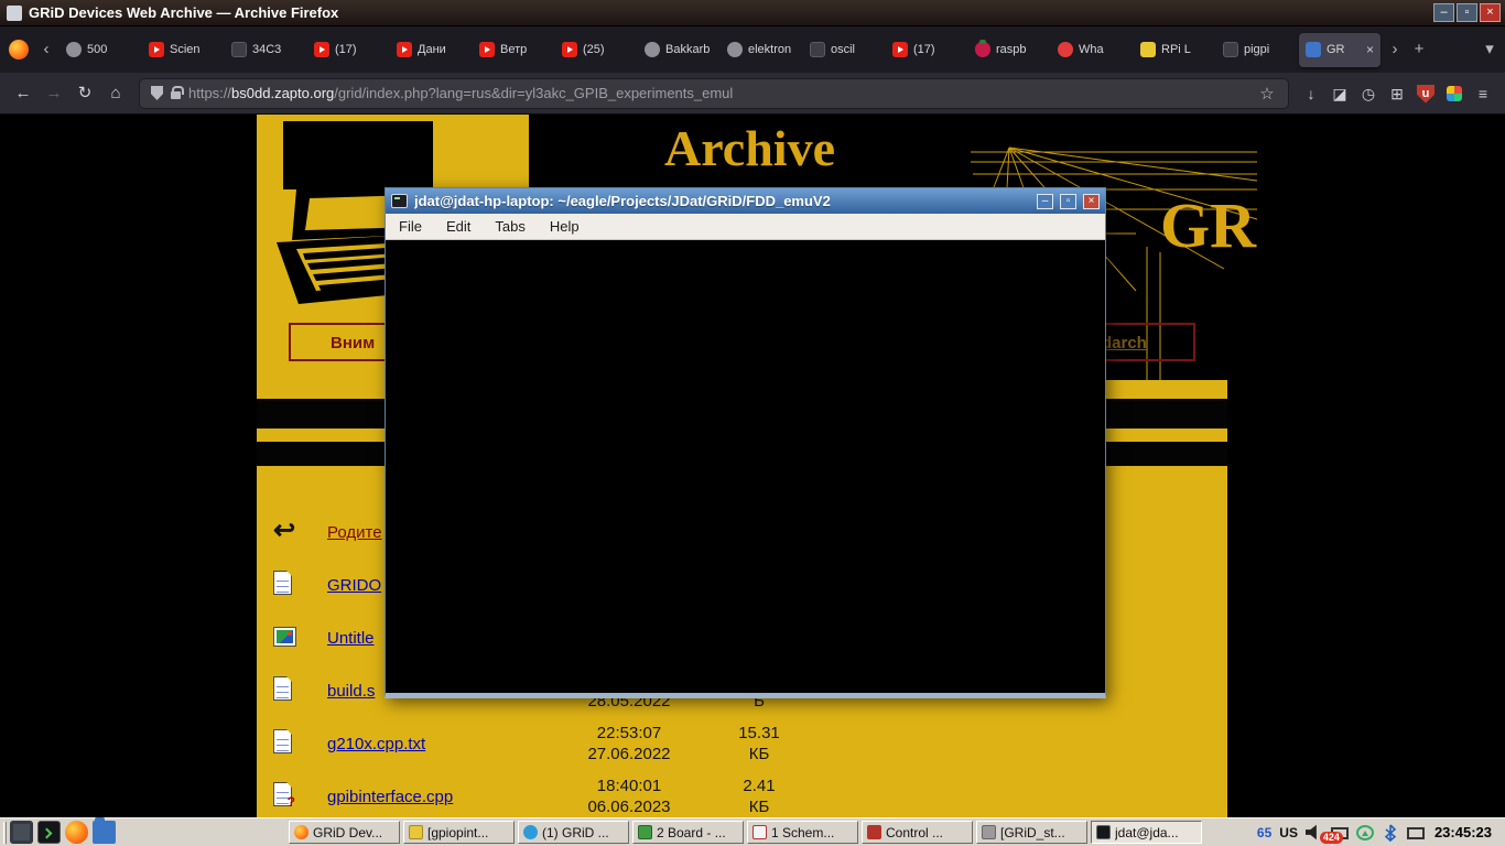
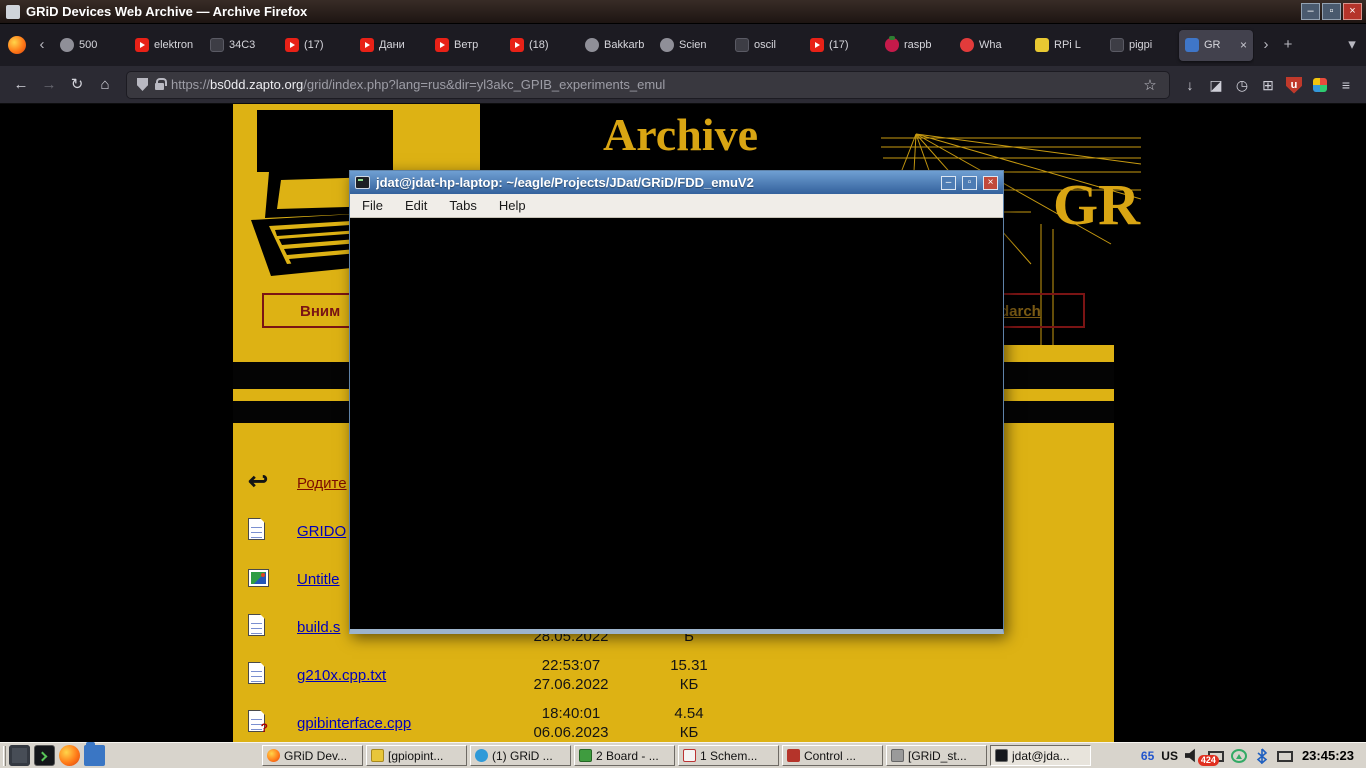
  GRiD Devices Web Archive — Archive Firefox
  –
  ▫
  ×
  ‹
  500
- Scien
+ elektron
  34C3
  (17)
  Дани
  Ветр
- (25)
+ (18)
  Bakkarb
- elektron
+ Scien
  oscil
  (17)
  raspb
  Wha
  RPi L
  pigpi
  GR
  ×
  ›
  +
  ▾
  ←
  →
  ↻
  ⌂
  https://bs0dd.zapto.org/grid/index.php?lang=rus&dir=yl3akc_GPIB_experiments_emul
  ☆
  ↓
  ◪
  ◷
  ⊞
  u
  ≡
  Archive
  Вним
  darch
  Родите
  GRIDO
  Untitle
  build.s
  28.05.2022
  Б
  g210x.cpp.txt
  22:53:07
  27.06.2022
  15.31
  КБ
  gpibinterface.cpp
  18:40:01
  06.06.2023
- 2.41
+ 4.54
  КБ
  jdat@jdat-hp-laptop: ~/eagle/Projects/JDat/GRiD/FDD_emuV2
  –
  ▫
  ×
  File
  Edit
  Tabs
  Help
  GRiD Dev...
  [gpiopint...
  (1) GRiD ...
  2 Board - ...
  1 Schem...
  Control ...
  [GRiD_st...
  jdat@jda...
  65
  US
  424
  23:45:23
